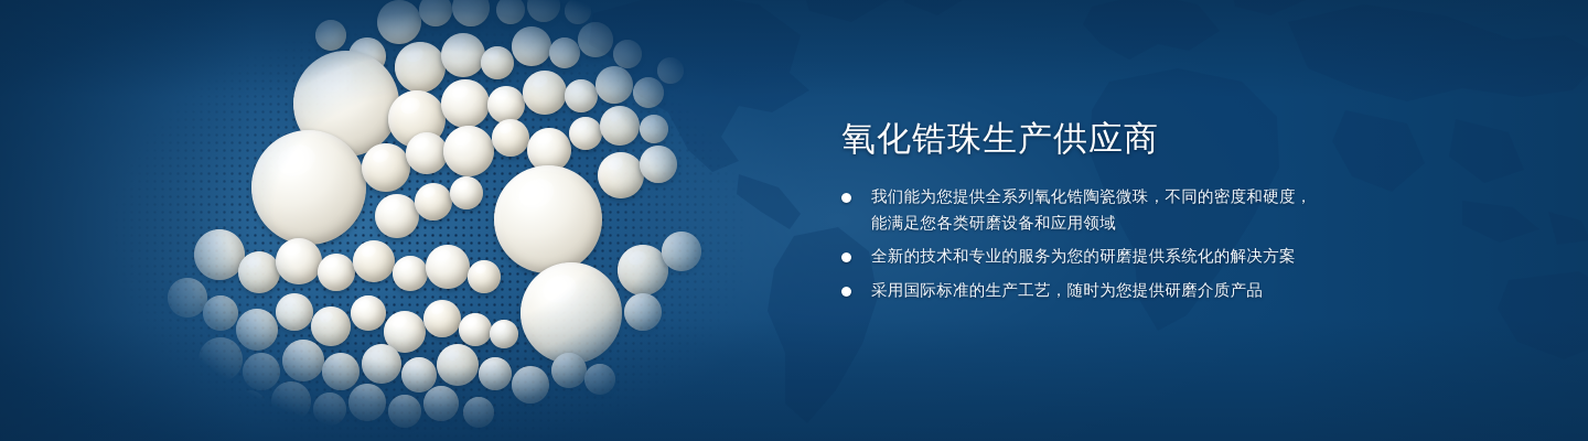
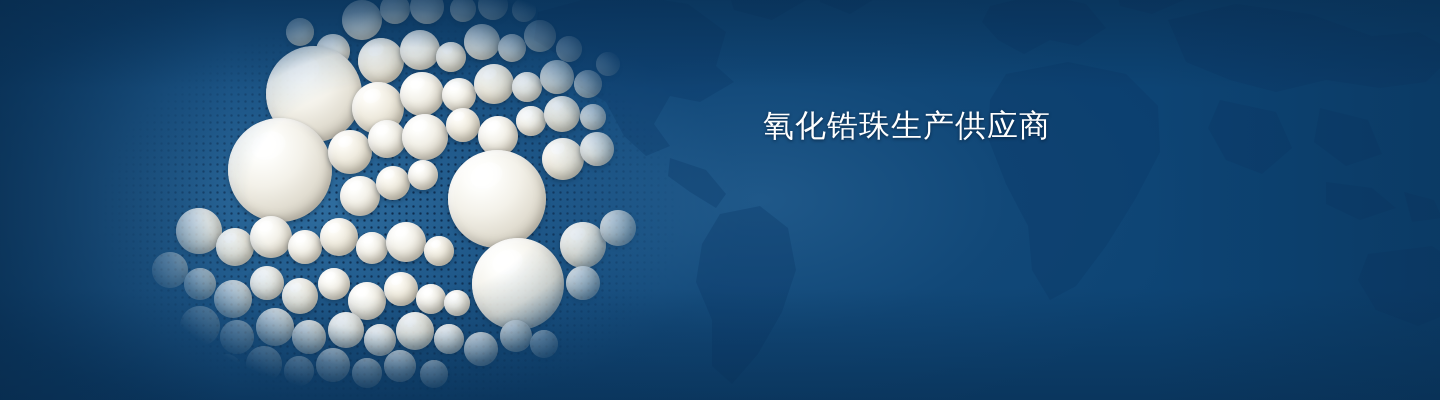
  氧化锆珠生产供应商
- 我们能为您提供全系列氧化锆陶瓷微珠，不同的密度和硬度，
- 能满足您各类研磨设备和应用领域
- 全新的技术和专业的服务为您的研磨提供系统化的解决方案
- 采用国际标准的生产工艺，随时为您提供研磨介质产品
